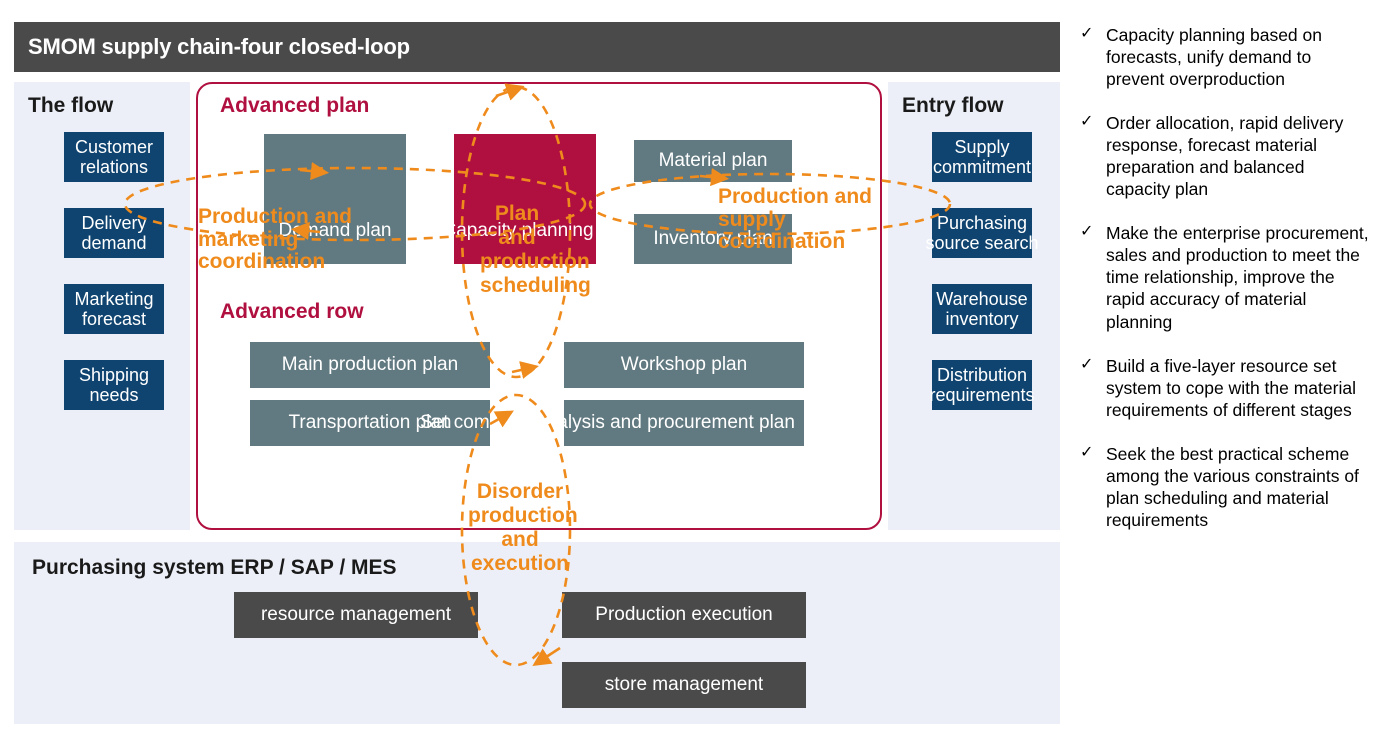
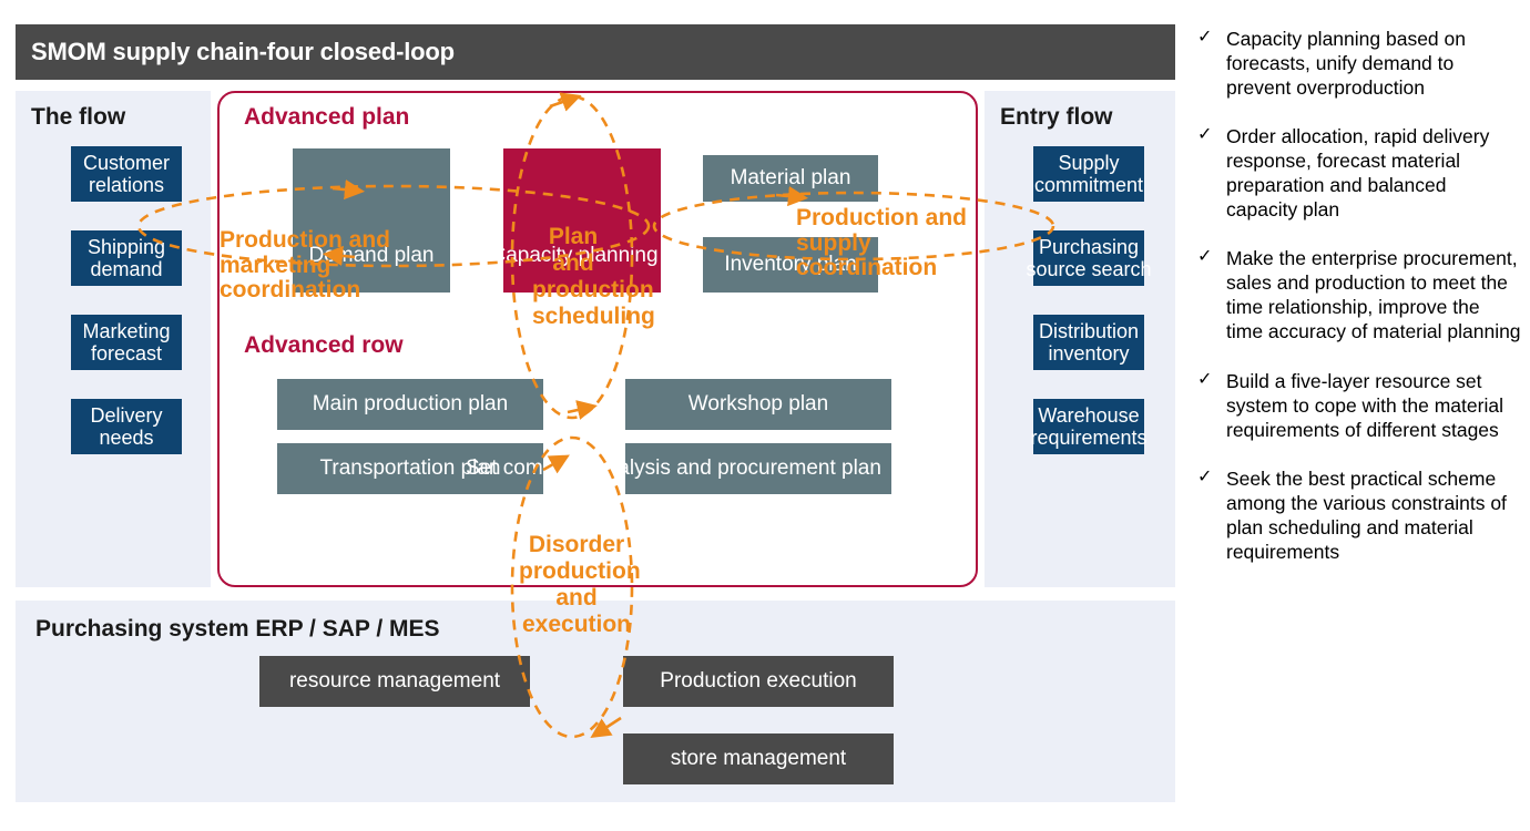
  SMOM supply chain-four closed-loop
  The flow
  Customer
  relations
- Delivery
+ Shipping
  demand
  Marketing
  forecast
- Shipping
+ Delivery
  needs
  Entry flow
  Supply
  commitment
  Purchasing
  source search
- Warehouse
+ Distribution
  inventory
- Distribution
+ Warehouse
  requirements
  Advanced plan
  Advanced row
  Deand plan
  Capaci plannng
  Material plan
  Inventory plan
  Main production plan
  Workshop plan
  Transportation plan
  Set comlete analysis and procurement plan
  Purchasing system ERP / SAP / MES
  resource management
  Production execution
  store management
  Production and marketing coordination
  Production and supply coordination
  Plan and production scheduling
  Disorder production and execution
  ✓
  Capacity planning based on forecasts, unify demand to prevent overproduction
  ✓
  Order allocation, rapid delivery response, forecast material preparation and balanced capacity plan
  ✓
- Make the enterprise procurement, sales and production to meet the time relationship, improve the rapid accuracy of material planning
+ Make the enterprise procurement, sales and production to meet the time relationship, improve the time accuracy of material planning
  ✓
  Build a five-layer resource set system to cope with the material requirements of different stages
  ✓
  Seek the best practical scheme among the various constraints of plan scheduling and material requirements
